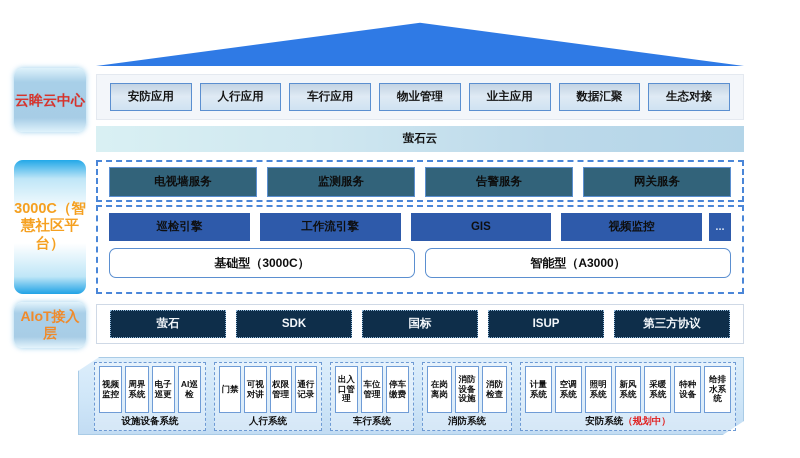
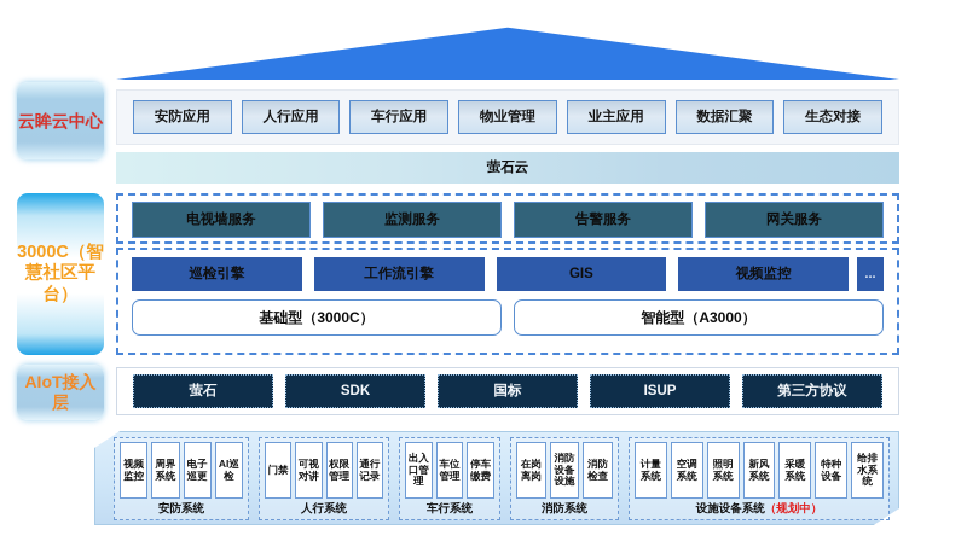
  云眸云中心
  3000C（智慧社区平台）
  AIoT接入层
  安防应用
  人行应用
  车行应用
  物业管理
  业主应用
  数据汇聚
  生态对接
  萤石云
  电视墙服务
  监测服务
  告警服务
  网关服务
  巡检引擎
  工作流引擎
  GIS
  视频监控
  ...
  基础型（3000C）
  智能型（A3000）
  萤石
  SDK
  国标
  ISUP
  第三方协议
  视频监控
  周界系统
  电子巡更
  AI巡检
- 设施设备系统
+ 安防系统
  门禁
  可视对讲
  权限管理
  通行记录
  人行系统
  出入口管理
  车位管理
  停车缴费
  车行系统
  在岗离岗
  消防设备设施
  消防检查
  消防系统
  计量系统
  空调系统
  照明系统
  新风系统
  采暖系统
  特种设备
  给排水系统
- 安防系统（规划中）
+ 设施设备系统（规划中）
